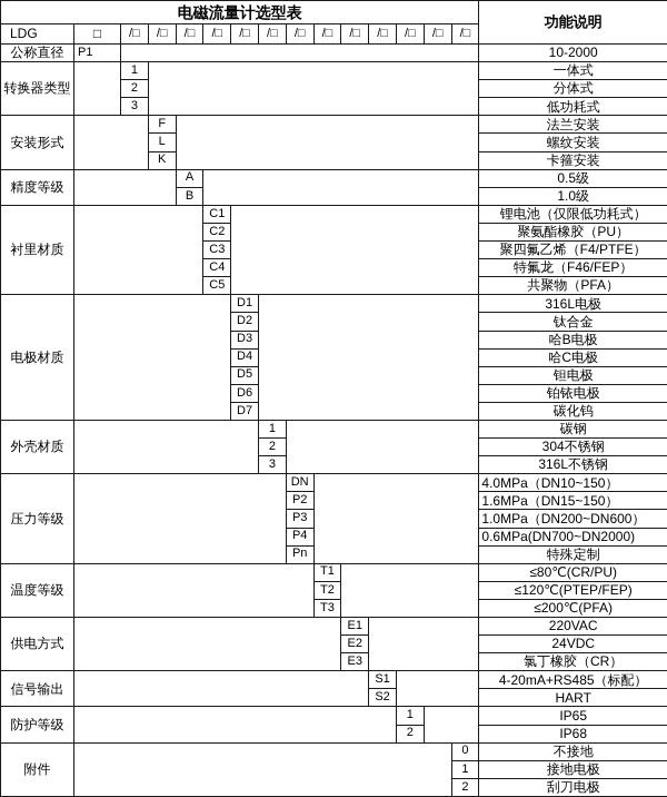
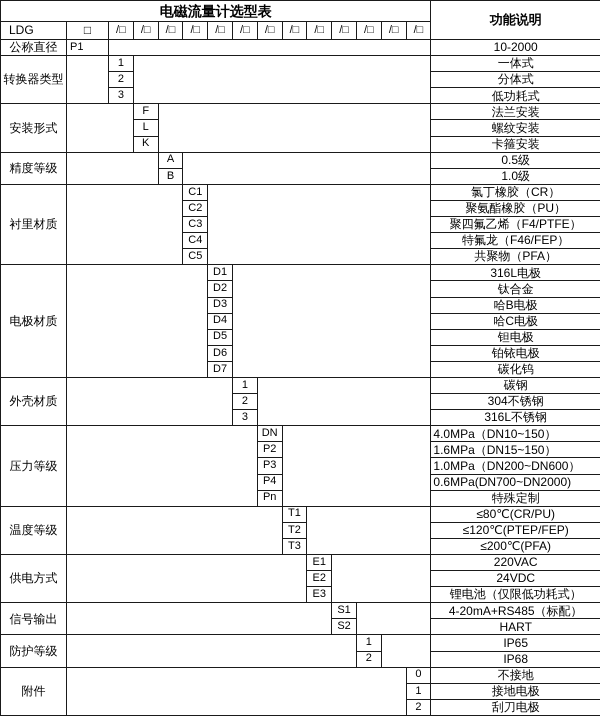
  电磁流量计选型表	功能说明
  LDG	□	/□	/□	/□	/□	/□	/□	/□	/□	/□	/□	/□	/□	/□
  公称直径	P1		10-2000
  转换器类型		1		一体式
  2	分体式
  3	低功耗式
  安装形式		F		法兰安装
  L	螺纹安装
  K	卡箍安装
  精度等级		A		0.5级
  B	1.0级
- 衬里材质		C1		锂电池（仅限低功耗式）
+ 衬里材质		C1		氯丁橡胶（CR）
  C2	聚氨酯橡胶（PU）
  C3	聚四氟乙烯（F4/PTFE）
  C4	特氟龙（F46/FEP）
  C5	共聚物（PFA）
  电极材质		D1		316L电极
  D2	钛合金
  D3	哈B电极
  D4	哈C电极
  D5	钽电极
  D6	铂铱电极
  D7	碳化钨
  外壳材质		1		碳钢
  2	304不锈钢
  3	316L不锈钢
  压力等级		DN		4.0MPa（DN10~150）
  P2	1.6MPa（DN15~150）
  P3	1.0MPa（DN200~DN600）
  P4	0.6MPa(DN700~DN2000)
  Pn	特殊定制
  温度等级		T1		≤80℃(CR/PU)
  T2	≤120℃(PTEP/FEP)
  T3	≤200℃(PFA)
  供电方式		E1		220VAC
  E2	24VDC
- E3	氯丁橡胶（CR）
+ E3	锂电池（仅限低功耗式）
  信号输出		S1		4-20mA+RS485（标配）
  S2	HART
  防护等级		1		IP65
  2	IP68
  附件		0	不接地
  1	接地电极
  2	刮刀电极
